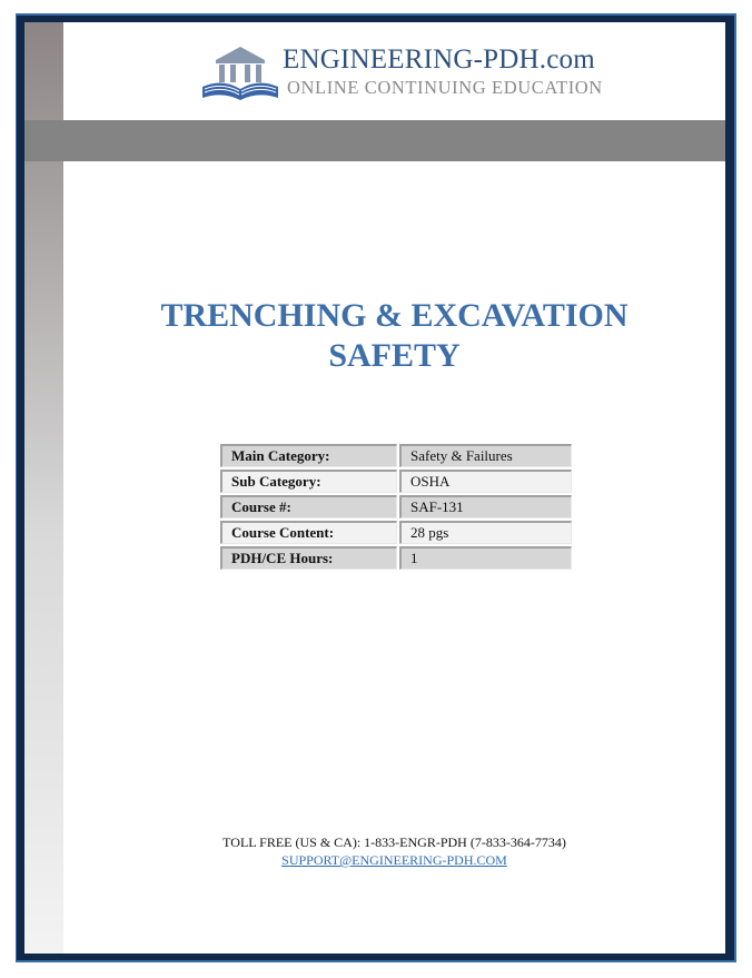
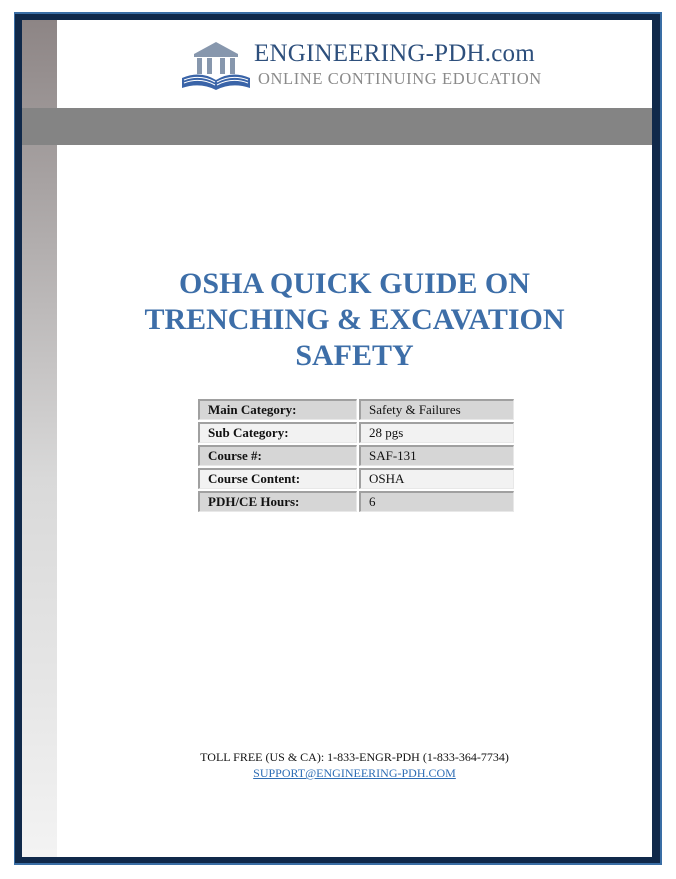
  ENGINEERING-PDH.com
  ONLINE CONTINUING EDUCATION
+ OSHA QUICK GUIDE ON
  TRENCHING & EXCAVATION
  SAFETY
  Main Category:	Safety & Failures
- Sub Category:	OSHA
+ Sub Category:	28 pgs
  Course #:	SAF-131
- Course Content:	28 pgs
+ Course Content:	OSHA
- PDH/CE Hours:	1
+ PDH/CE Hours:	6
- TOLL FREE (US & CA): 1-833-ENGR-PDH (7-833-364-7734)
+ TOLL FREE (US & CA): 1-833-ENGR-PDH (1-833-364-7734)
  SUPPORT@ENGINEERING-PDH.COM
